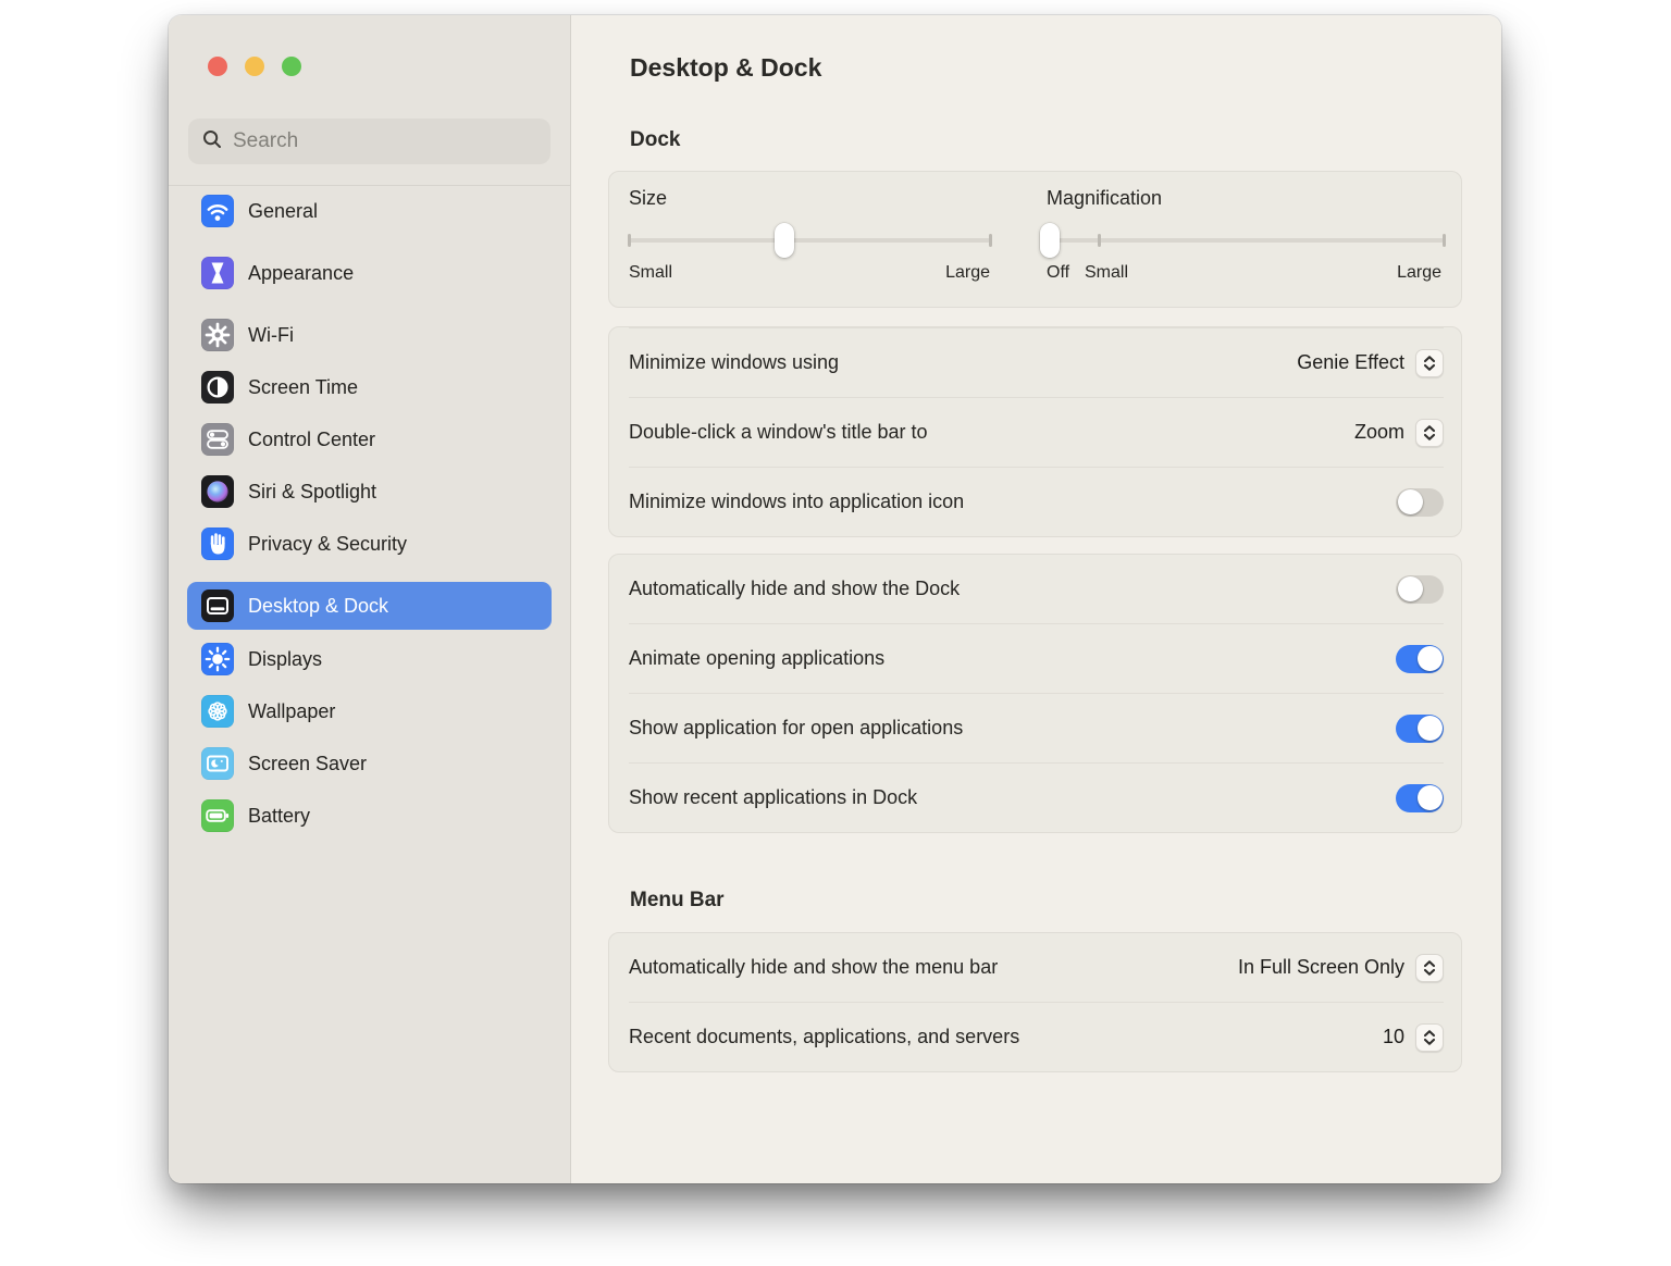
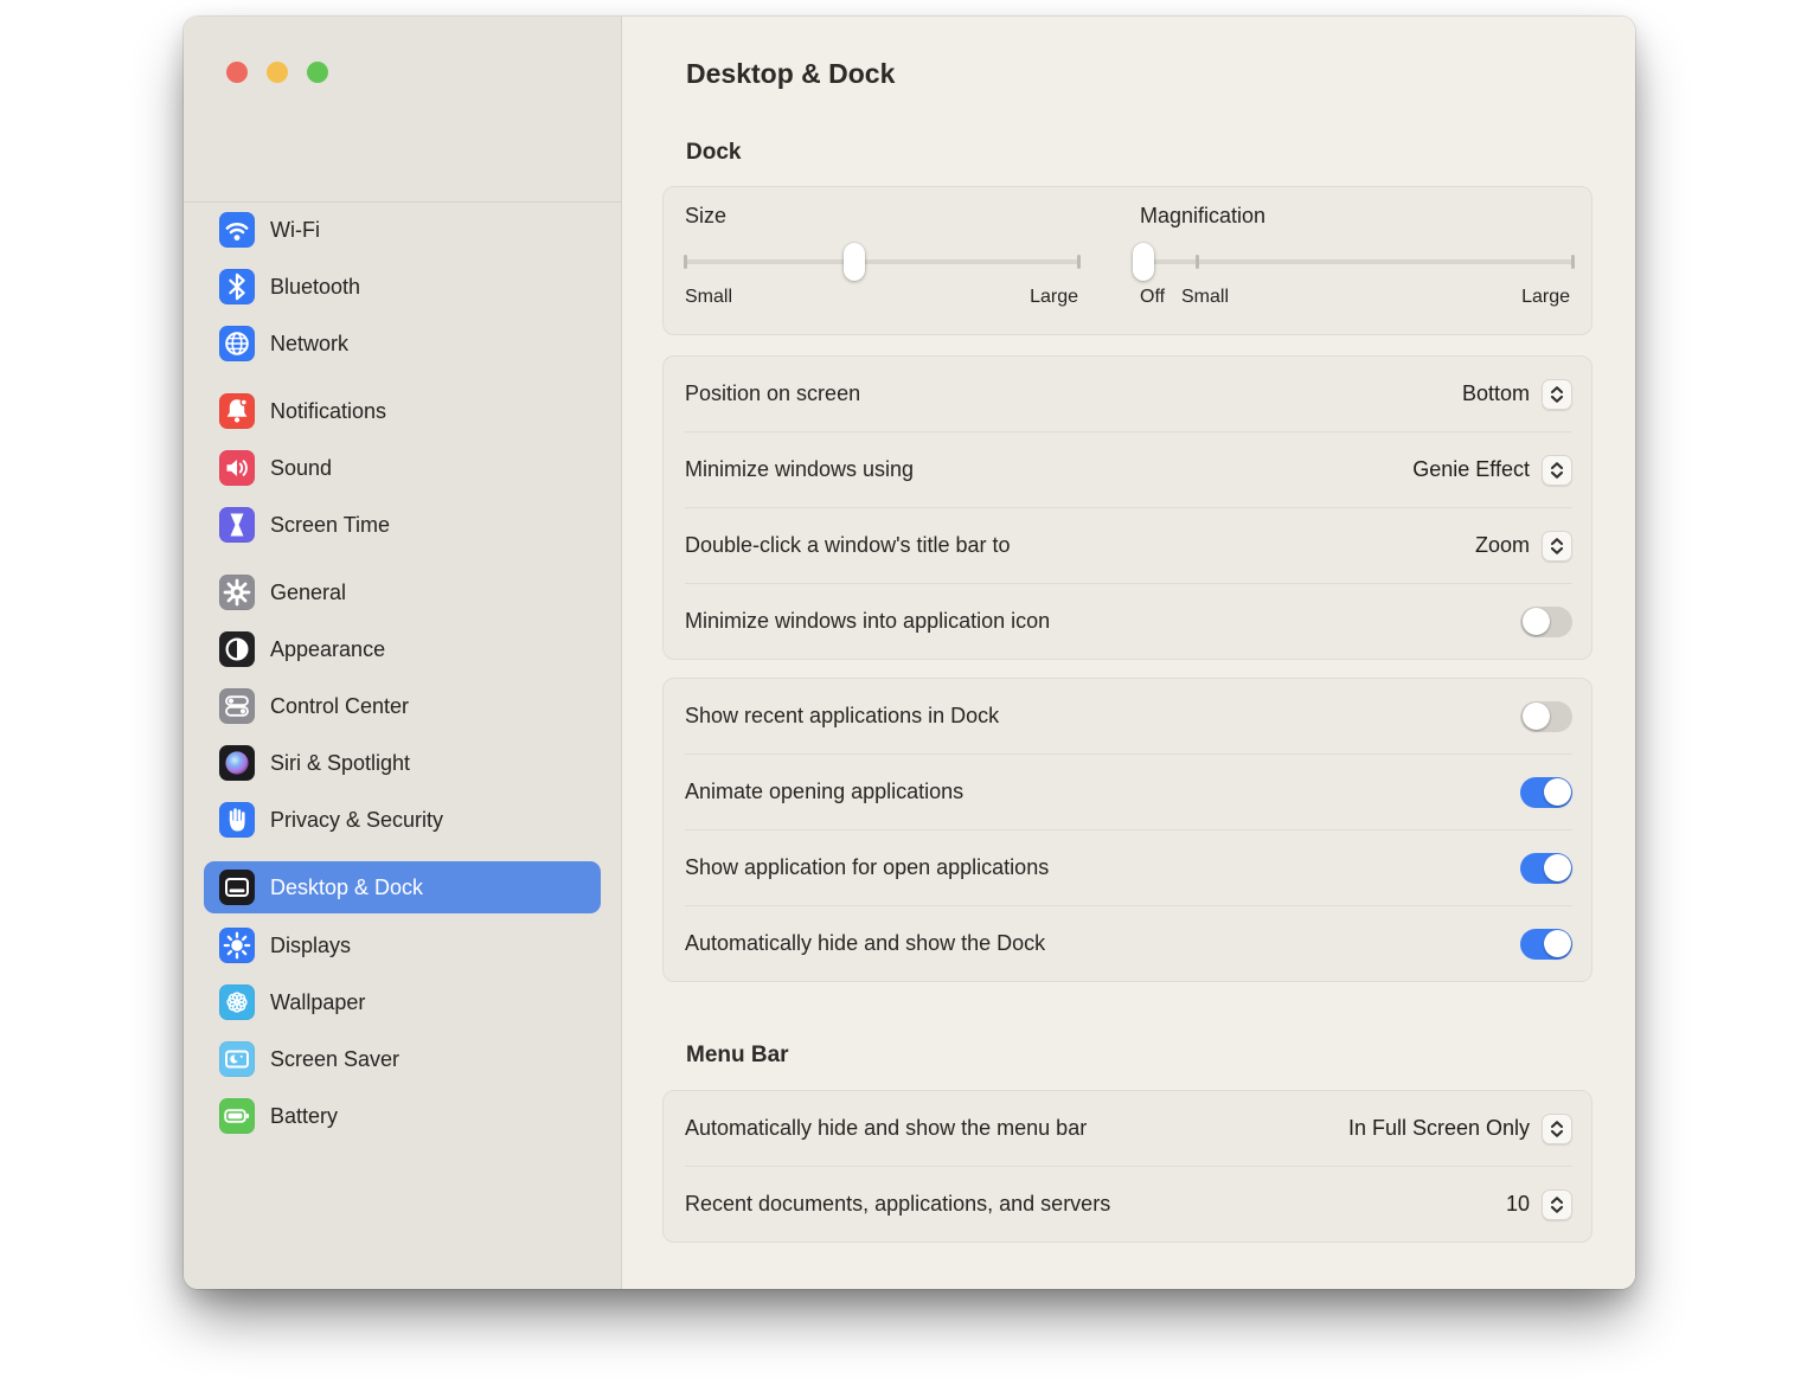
- Search
- General
+ Wi-Fi
+ Bluetooth
+ Network
+ Notifications
+ Sound
- Appearance
+ Screen Time
- Wi-Fi
+ General
- Screen Time
+ Appearance
  Control Center
  Siri & Spotlight
  Privacy & Security
  Desktop & Dock
  Displays
  Wallpaper
  Screen Saver
  Battery
  Desktop & Dock
  Dock
  Size
  Small
  Large
  Magnification
  Off
  Small
  Large
+ Position on screen
+ Bottom
  Minimize windows using
  Genie Effect
  Double-click a window's title bar to
  Zoom
  Minimize windows into application icon
- Automatically hide and show the Dock
+ Show recent applications in Dock
  Animate opening applications
  Show application for open applications
- Show recent applications in Dock
+ Automatically hide and show the Dock
  Menu Bar
  Automatically hide and show the menu bar
  In Full Screen Only
  Recent documents, applications, and servers
  10
